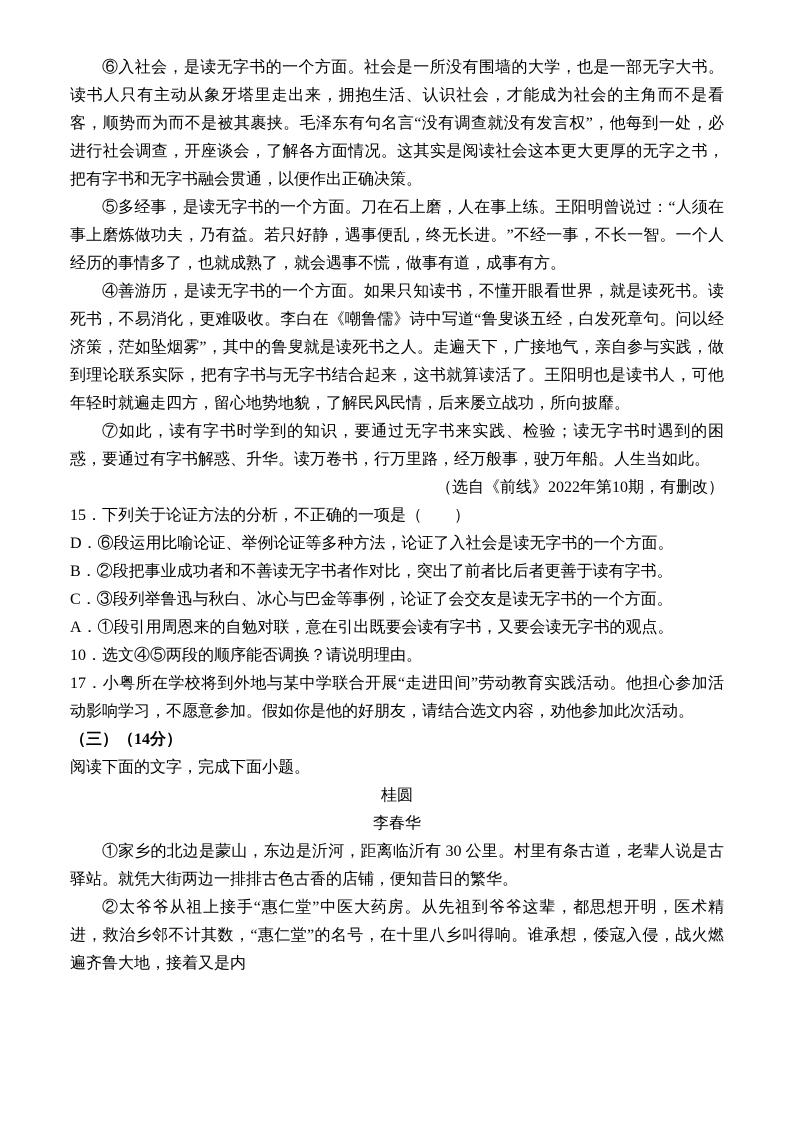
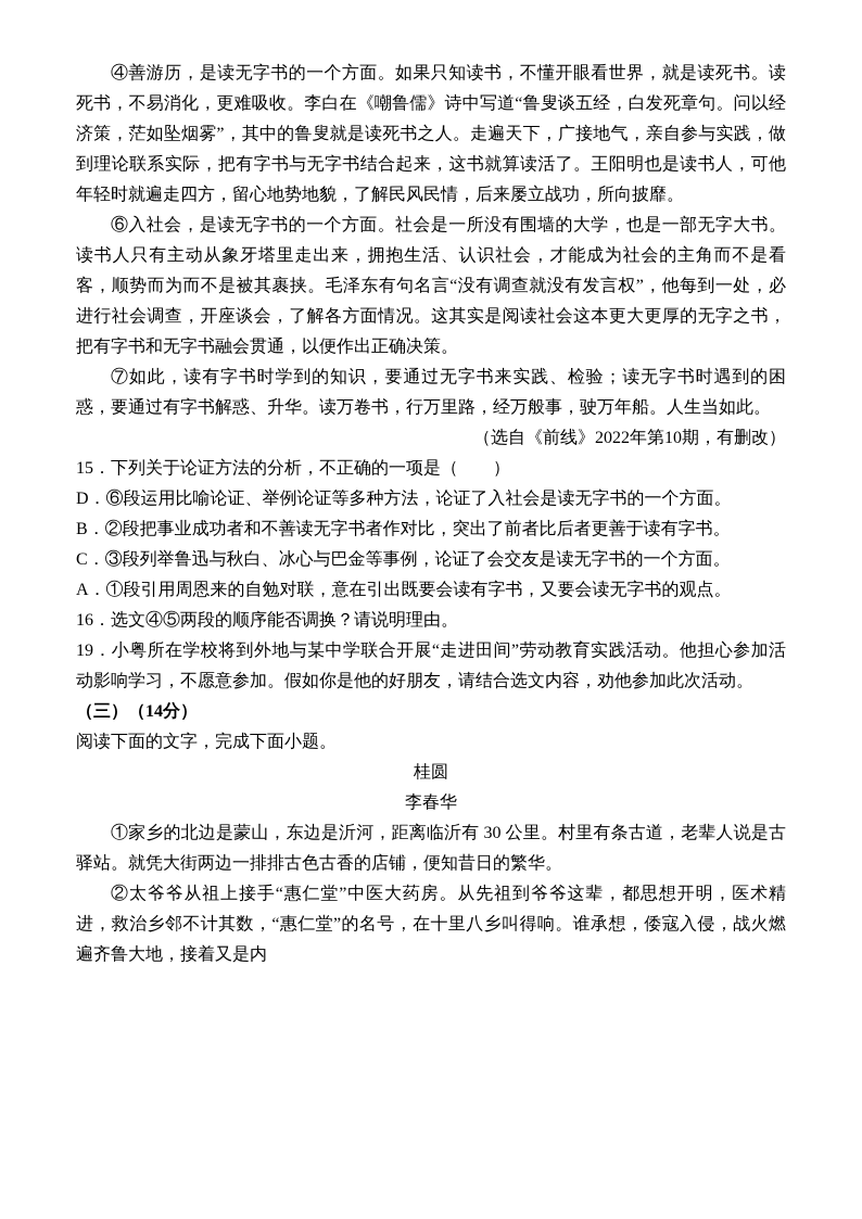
- ⑥入社会，是读无字书的一个方面。社会是一所没有围墙的大学，也是一部无字大书。读书人只有主动从象牙塔里走出来，拥抱生活、认识社会，才能成为社会的主角而不是看客，顺势而为而不是被其裹挟。毛泽东有句名言“没有调查就没有发言权”，他每到一处，必进行社会调查，开座谈会，了解各方面情况。这其实是阅读社会这本更大更厚的无字之书，把有字书和无字书融会贯通，以便作出正确决策。
+ ④善游历，是读无字书的一个方面。如果只知读书，不懂开眼看世界，就是读死书。读死书，不易消化，更难吸收。李白在《嘲鲁儒》诗中写道“鲁叟谈五经，白发死章句。问以经济策，茫如坠烟雾”，其中的鲁叟就是读死书之人。走遍天下，广接地气，亲自参与实践，做到理论联系实际，把有字书与无字书结合起来，这书就算读活了。王阳明也是读书人，可他年轻时就遍走四方，留心地势地貌，了解民风民情，后来屡立战功，所向披靡。
- ⑤多经事，是读无字书的一个方面。刀在石上磨，人在事上练。王阳明曾说过：“人须在事上磨炼做功夫，乃有益。若只好静，遇事便乱，终无长进。”不经一事，不长一智。一个人经历的事情多了，也就成熟了，就会遇事不慌，做事有道，成事有方。
- ④善游历，是读无字书的一个方面。如果只知读书，不懂开眼看世界，就是读死书。读死书，不易消化，更难吸收。李白在《嘲鲁儒》诗中写道“鲁叟谈五经，白发死章句。问以经济策，茫如坠烟雾”，其中的鲁叟就是读死书之人。走遍天下，广接地气，亲自参与实践，做到理论联系实际，把有字书与无字书结合起来，这书就算读活了。王阳明也是读书人，可他年轻时就遍走四方，留心地势地貌，了解民风民情，后来屡立战功，所向披靡。
+ ⑥入社会，是读无字书的一个方面。社会是一所没有围墙的大学，也是一部无字大书。读书人只有主动从象牙塔里走出来，拥抱生活、认识社会，才能成为社会的主角而不是看客，顺势而为而不是被其裹挟。毛泽东有句名言“没有调查就没有发言权”，他每到一处，必进行社会调查，开座谈会，了解各方面情况。这其实是阅读社会这本更大更厚的无字之书，把有字书和无字书融会贯通，以便作出正确决策。
  ⑦如此，读有字书时学到的知识，要通过无字书来实践、检验；读无字书时遇到的困惑，要通过有字书解惑、升华。读万卷书，行万里路，经万般事，驶万年船。人生当如此。
  （选自《前线》2022年第10期，有删改）
  15．下列关于论证方法的分析，不正确的一项是（ ）
  D．⑥段运用比喻论证、举例论证等多种方法，论证了入社会是读无字书的一个方面。
  B．②段把事业成功者和不善读无字书者作对比，突出了前者比后者更善于读有字书。
  C．③段列举鲁迅与秋白、冰心与巴金等事例，论证了会交友是读无字书的一个方面。
  A．①段引用周恩来的自勉对联，意在引出既要会读有字书，又要会读无字书的观点。
- 10．选文④⑤两段的顺序能否调换？请说明理由。
+ 16．选文④⑤两段的顺序能否调换？请说明理由。
- 17．小粤所在学校将到外地与某中学联合开展“走进田间”劳动教育实践活动。他担心参加活动影响学习，不愿意参加。假如你是他的好朋友，请结合选文内容，劝他参加此次活动。
+ 19．小粤所在学校将到外地与某中学联合开展“走进田间”劳动教育实践活动。他担心参加活动影响学习，不愿意参加。假如你是他的好朋友，请结合选文内容，劝他参加此次活动。
  （三）（14分）
  阅读下面的文字，完成下面小题。
  桂圆
  李春华
  ①家乡的北边是蒙山，东边是沂河，距离临沂有 30 公里。村里有条古道，老辈人说是古驿站。就凭大街两边一排排古色古香的店铺，便知昔日的繁华。
  ②太爷爷从祖上接手“惠仁堂”中医大药房。从先祖到爷爷这辈，都思想开明，医术精进，救治乡邻不计其数，“惠仁堂”的名号，在十里八乡叫得响。谁承想，倭寇入侵，战火燃遍齐鲁大地，接着又是内
